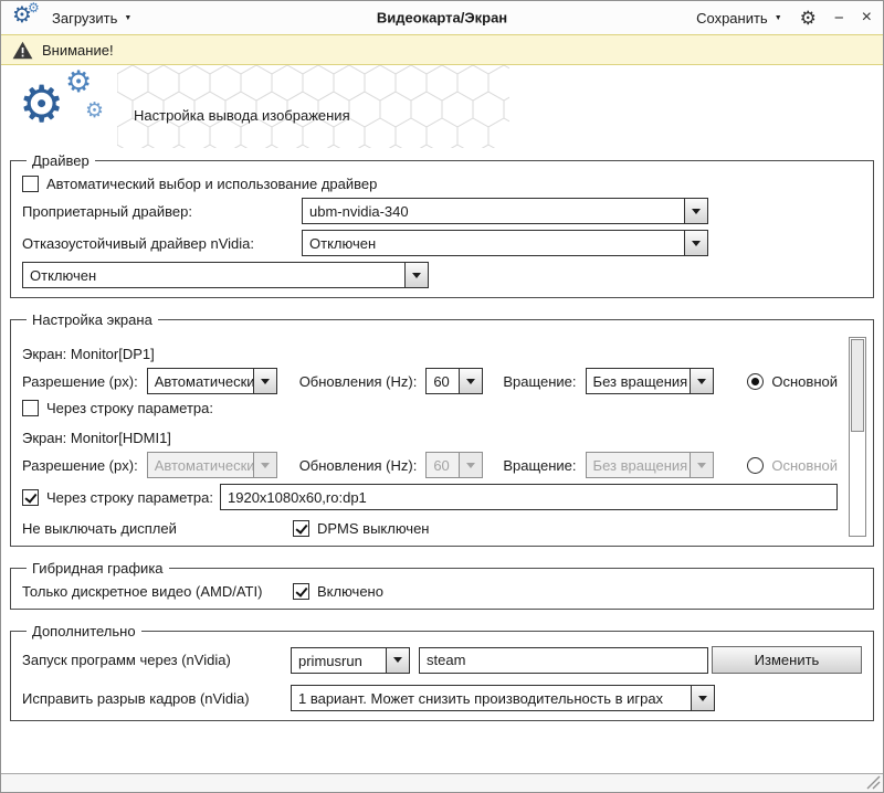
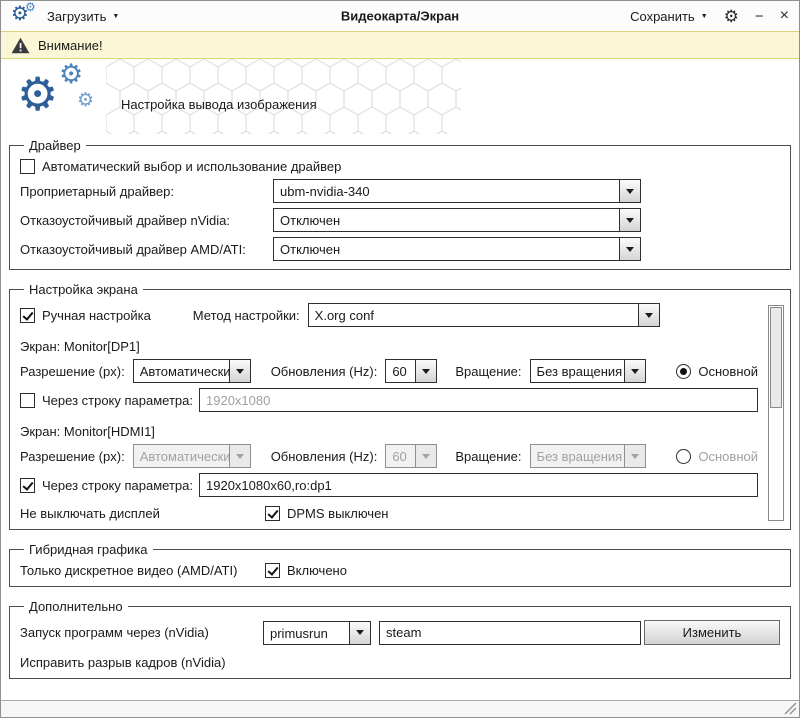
  ⚙
  ⚙
  Загрузить
  Видеокарта/Экран
  Сохранить
  ⚙
  −
  ×
  Внимание!
  ⚙
  ⚙
  ⚙
  Настройка вывода изображения
  Драйвер
  Автоматический выбор и использование драйвер
  Проприетарный драйвер:
  ubm-nvidia-340
  Отказоустойчивый драйвер nVidia:
  Отключен
+ Отказоустойчивый драйвер AMD/ATI:
  Отключен
  Настройка экрана
+ Ручная настройка
+ Метод настройки:
+ X.org conf
  Экран: Monitor[DP1]
  Разрешение (px):
  Автоматически
  Обновления (Hz):
  60
  Вращение:
  Без вращения
  Основной
  Через строку параметра:
+ 1920x1080
  Экран: Monitor[HDMI1]
  Разрешение (px):
  Автоматически
  Обновления (Hz):
  60
  Вращение:
  Без вращения
  Основной
  Через строку параметра:
  1920x1080x60,ro:dp1
  Не выключать дисплей
  DPMS выключен
  Гибридная графика
  Только дискретное видео (AMD/ATI)
  Включено
  Дополнительно
  Запуск программ через (nVidia)
  primusrun
  steam
  Изменить
  Исправить разрыв кадров (nVidia)
- 1 вариант. Может снизить производительность в играх
